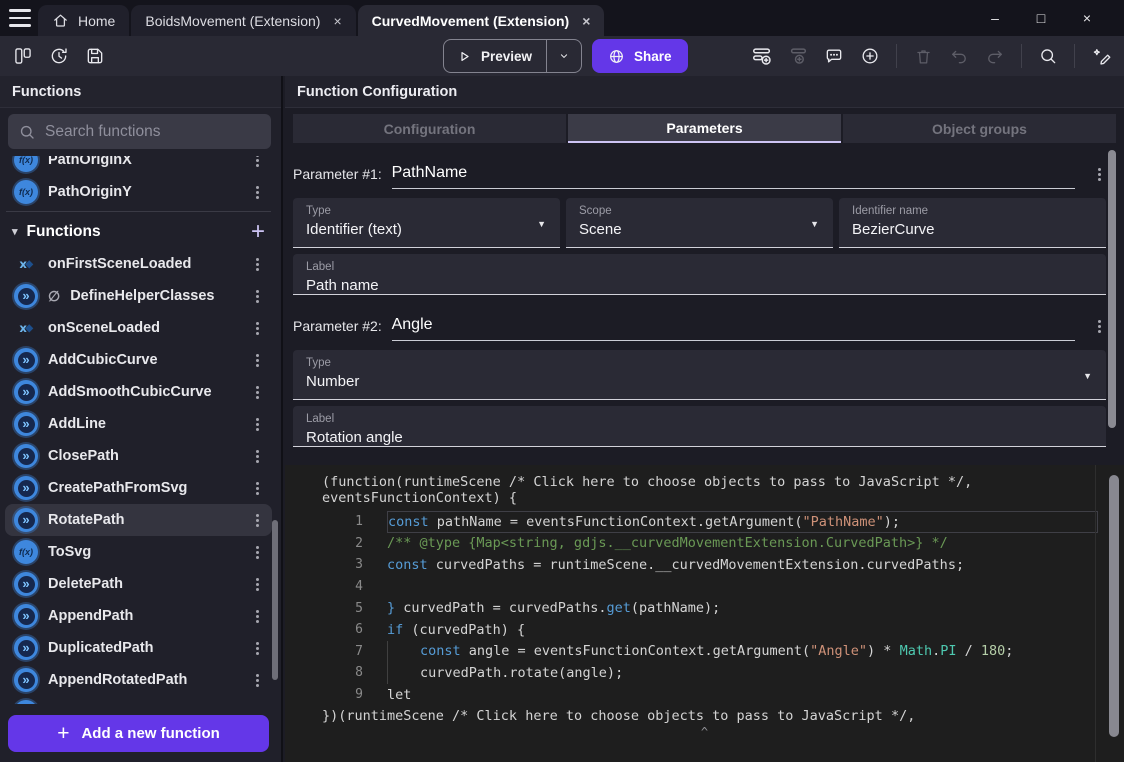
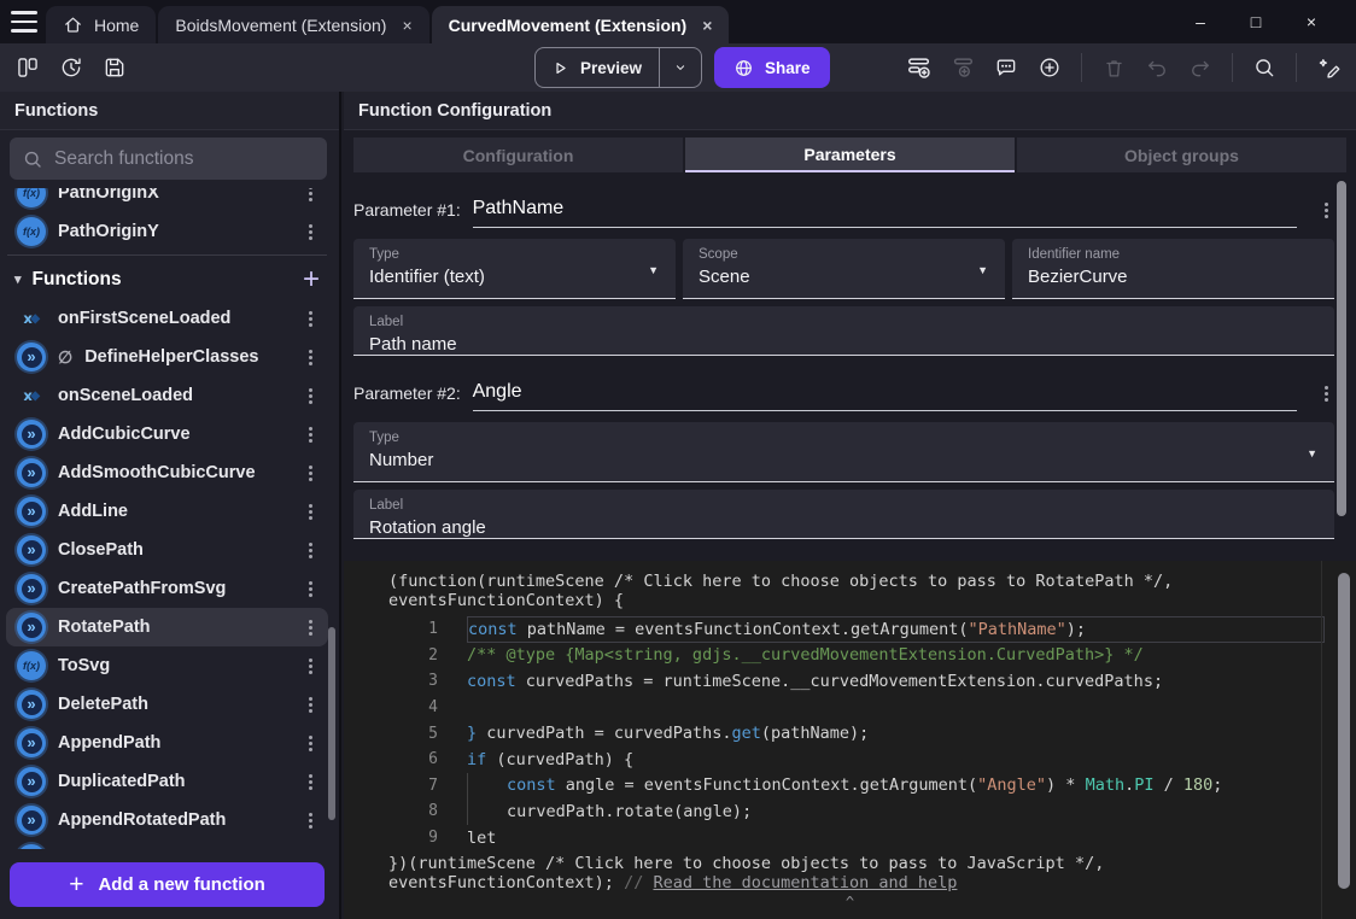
  Home
  BoidsMovement (Extension)
  ×
  CurvedMovement (Extension)
  ×
  –
  □
  ×
  Preview
  Share
  Functions
  Search functions
  f(x)
  PathOriginX
  f(x)
  PathOriginY
  ▾
  Functions
  +
  ›‹
  ◆
  onFirstSceneLoaded
  »
  ∅
  DefineHelperClasses
  ›‹
  ◆
  onSceneLoaded
  »
  AddCubicCurve
  »
  AddSmoothCubicCurve
  »
  AddLine
  »
  ClosePath
  »
  CreatePathFromSvg
  »
  RotatePath
  f(x)
  ToSvg
  »
  DeletePath
  »
  AppendPath
  »
  DuplicatedPath
  »
  AppendRotatedPath
  +
  Add a new function
  Function Configuration
  Configuration
  Parameters
  Object groups
  Parameter #1:
  PathName
  Type
  Identifier (text)
  ▼
  Scope
  Scene
  ▼
  Identifier name
  BezierCurve
  Label
  Path name
  Parameter #2:
  Angle
  Type
  Number
  ▼
  Label
  Rotation angle
- (function(runtimeScene /* Click here to choose objects to pass to JavaScript */,
+ (function(runtimeScene /* Click here to choose objects to pass to RotatePath */,
  eventsFunctionContext) {
  1
  const
  pathName = eventsFunctionContext.getArgument(
  "PathName"
  );
  2
  /** @type {Map<string, gdjs.__curvedMovementExtension.CurvedPath>} */
  3
  const
  curvedPaths = runtimeScene.__curvedMovementExtension.curvedPaths;
  4
  5
  }
  curvedPath = curvedPaths.
  get
  (pathName);
  6
  if
  (curvedPath) {
  7
  const
  angle = eventsFunctionContext.getArgument(
  "Angle"
  ) *
  Math
  .
  PI
  /
  180
  ;
  8
  curvedPath.rotate(angle);
  9
  let
  })(runtimeScene /* Click here to choose objects to pass to JavaScript */,
+ eventsFunctionContext); // Read the documentation and help
  ^
